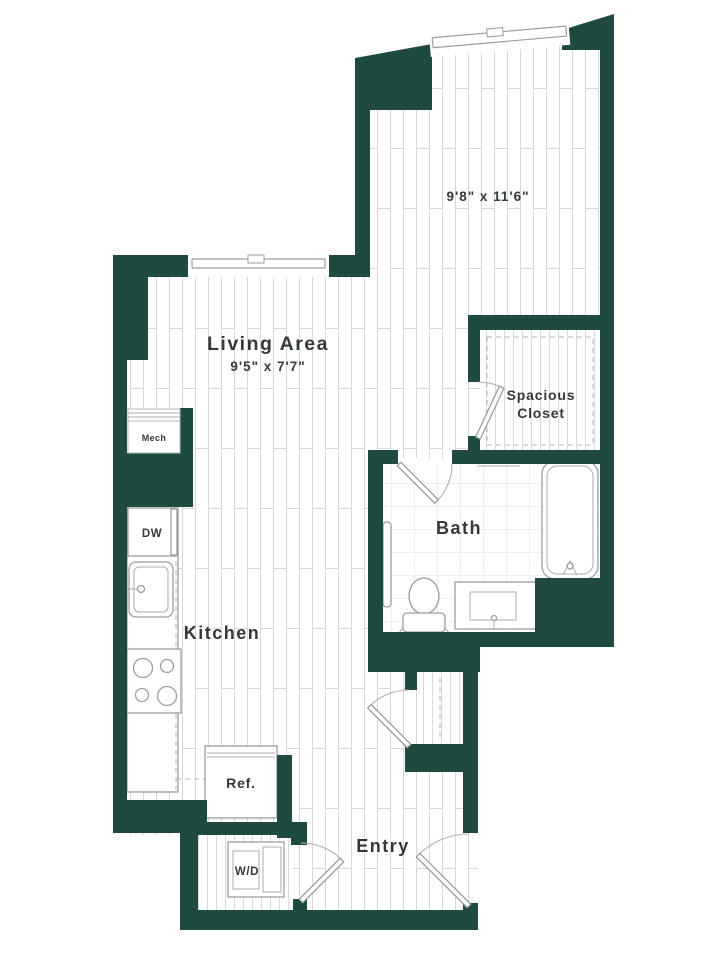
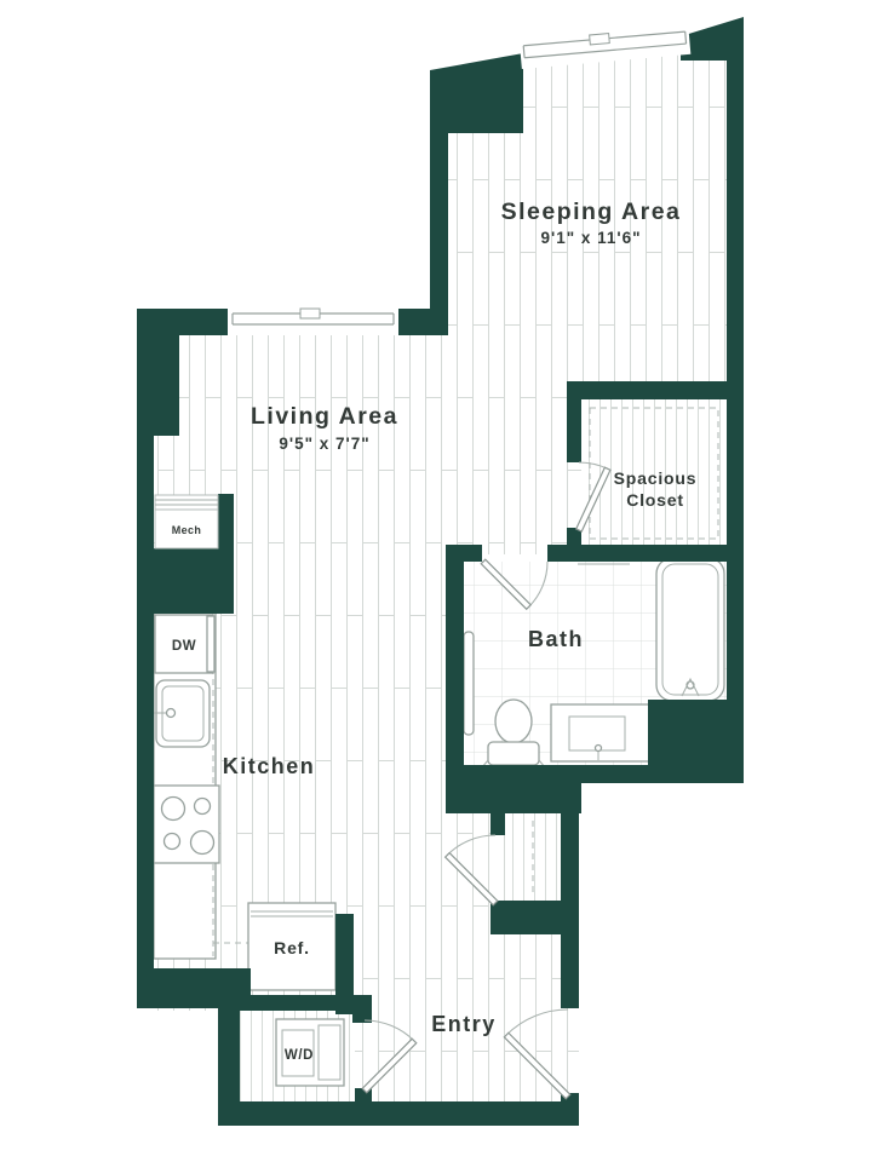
+ Sleeping Area
- 9'8" x 11'6"
+ 9'1" x 11'6"
  Living Area
  9'5" x 7'7"
  Kitchen
  Bath
  Spacious
  Closet
  Entry
  Mech
  DW
  Ref.
  W/D
